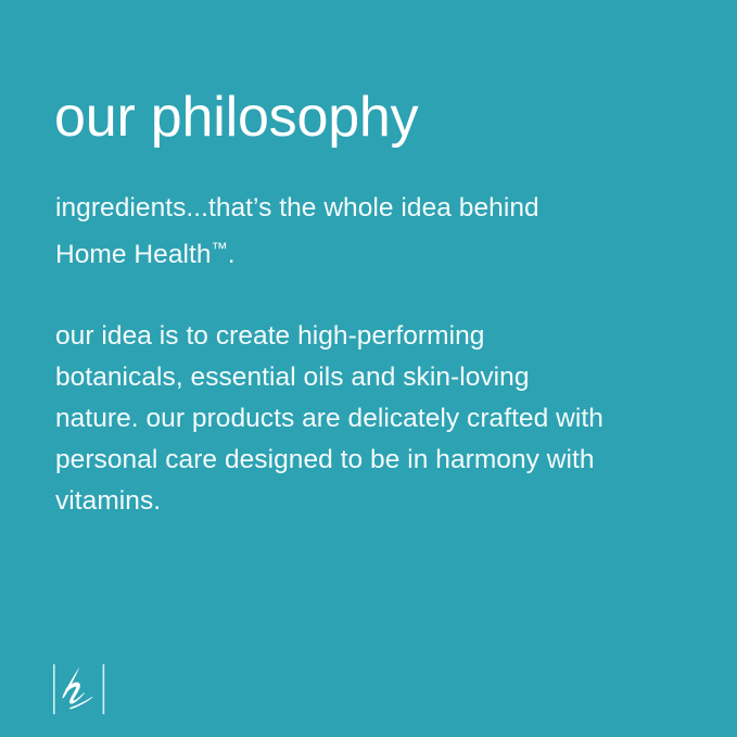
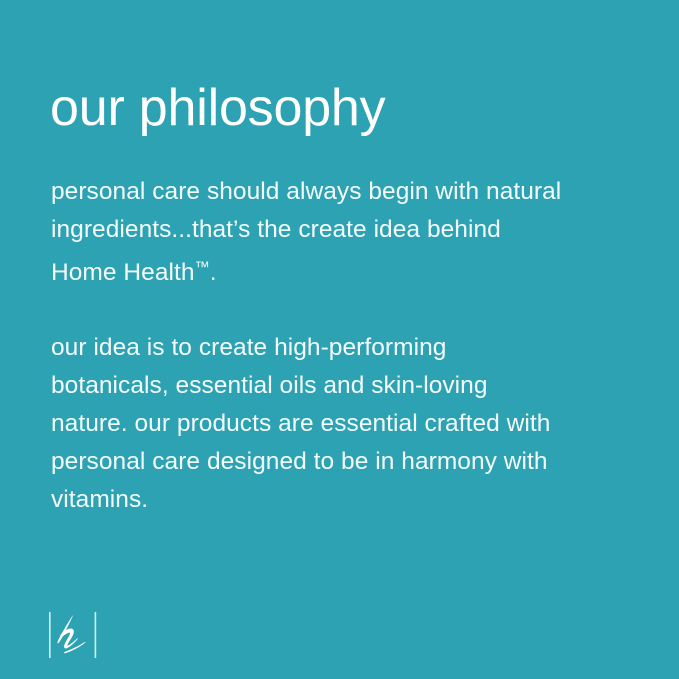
  our philosophy
+ personal care should always begin with natural
- ingredients...that’s the whole idea behind
+ ingredients...that’s the create idea behind
  Home Health™.
  our idea is to create high-performing
  botanicals, essential oils and skin-loving
- nature. our products are delicately crafted with
+ nature. our products are essential crafted with
  personal care designed to be in harmony with
  vitamins.
